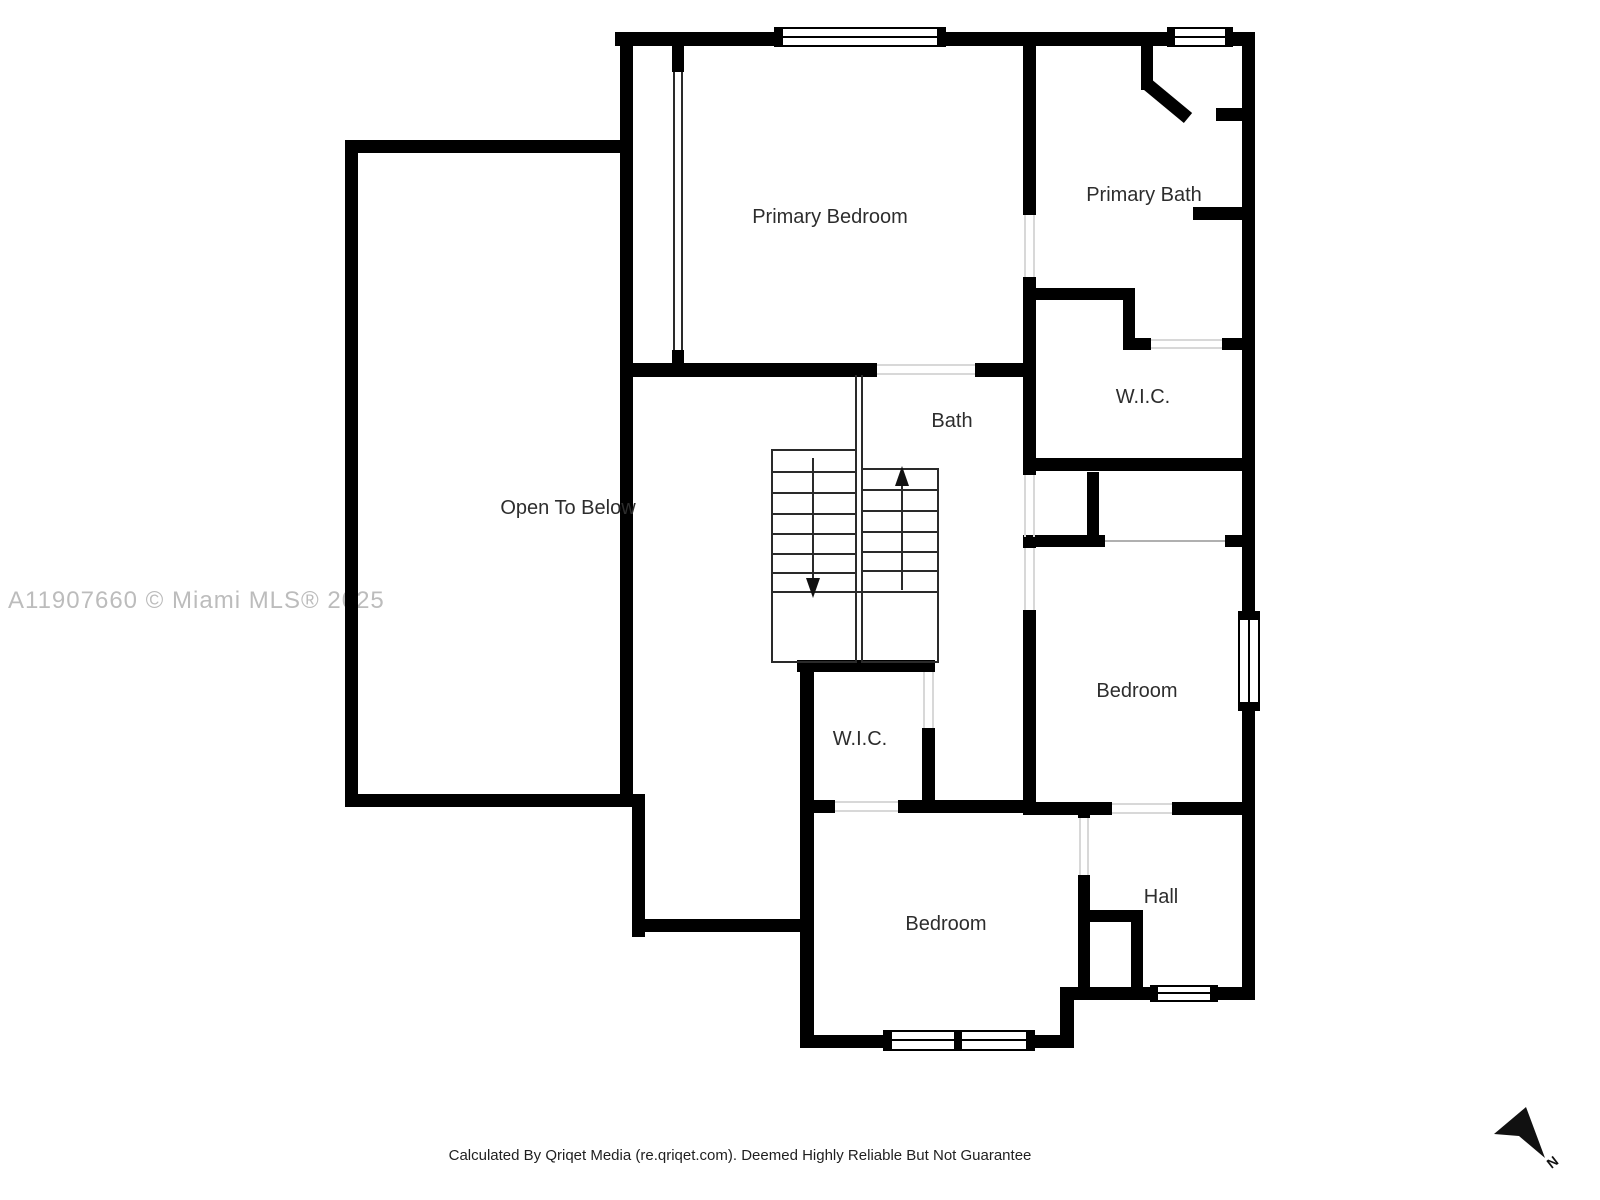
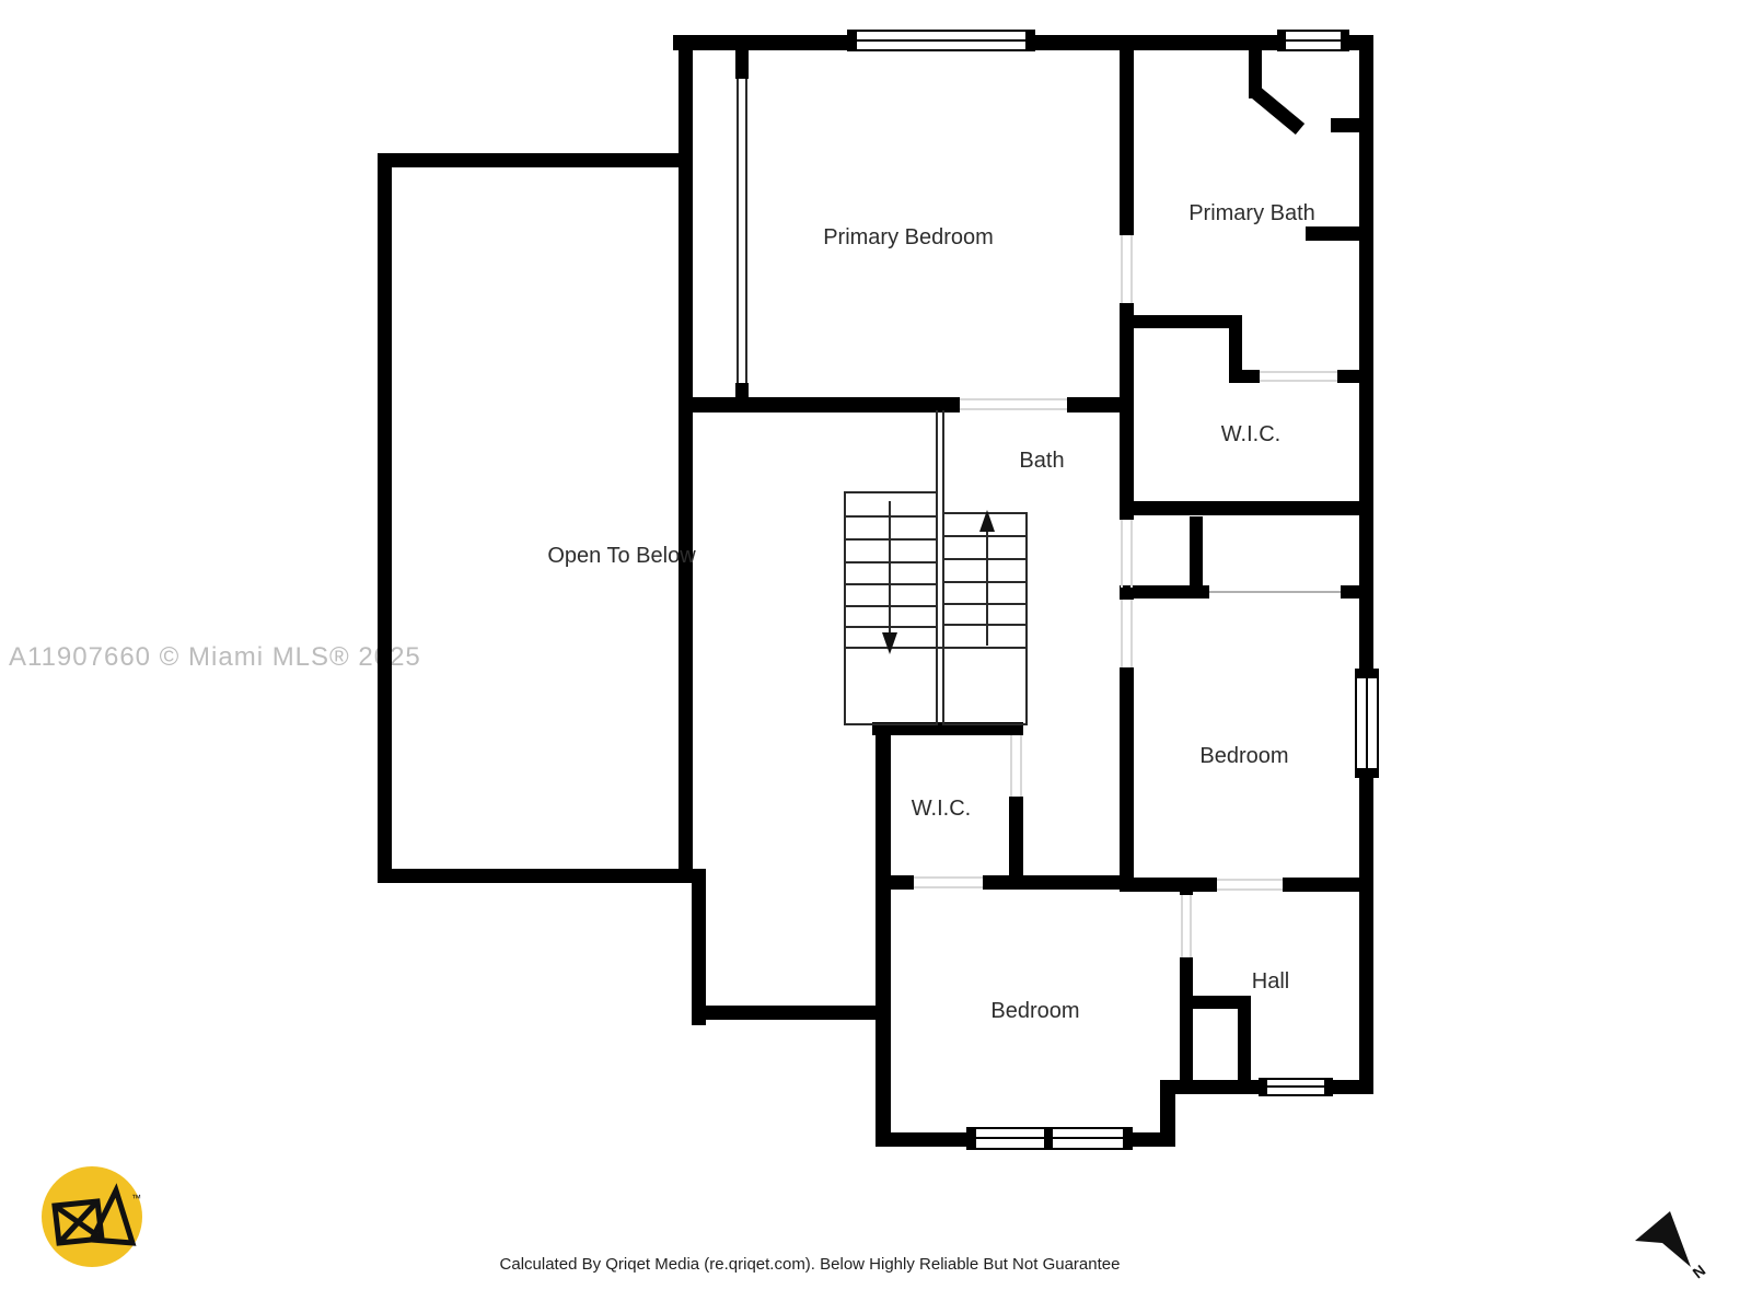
  A11907660 © Miami MLS® 225
  Primary Bedroom
  Primary Bath
  W.I.C.
  Bath
  Open To Below
  W.I.C.
  Bedroom
  Bedroom
  Hall
+ ™
- Calculated By Qriqet Media (re.qriqet.com). Deemed Highly Reliable But Not Guarantee
+ Calculated By Qriqet Media (re.qriqet.com). Below Highly Reliable But Not Guarantee
